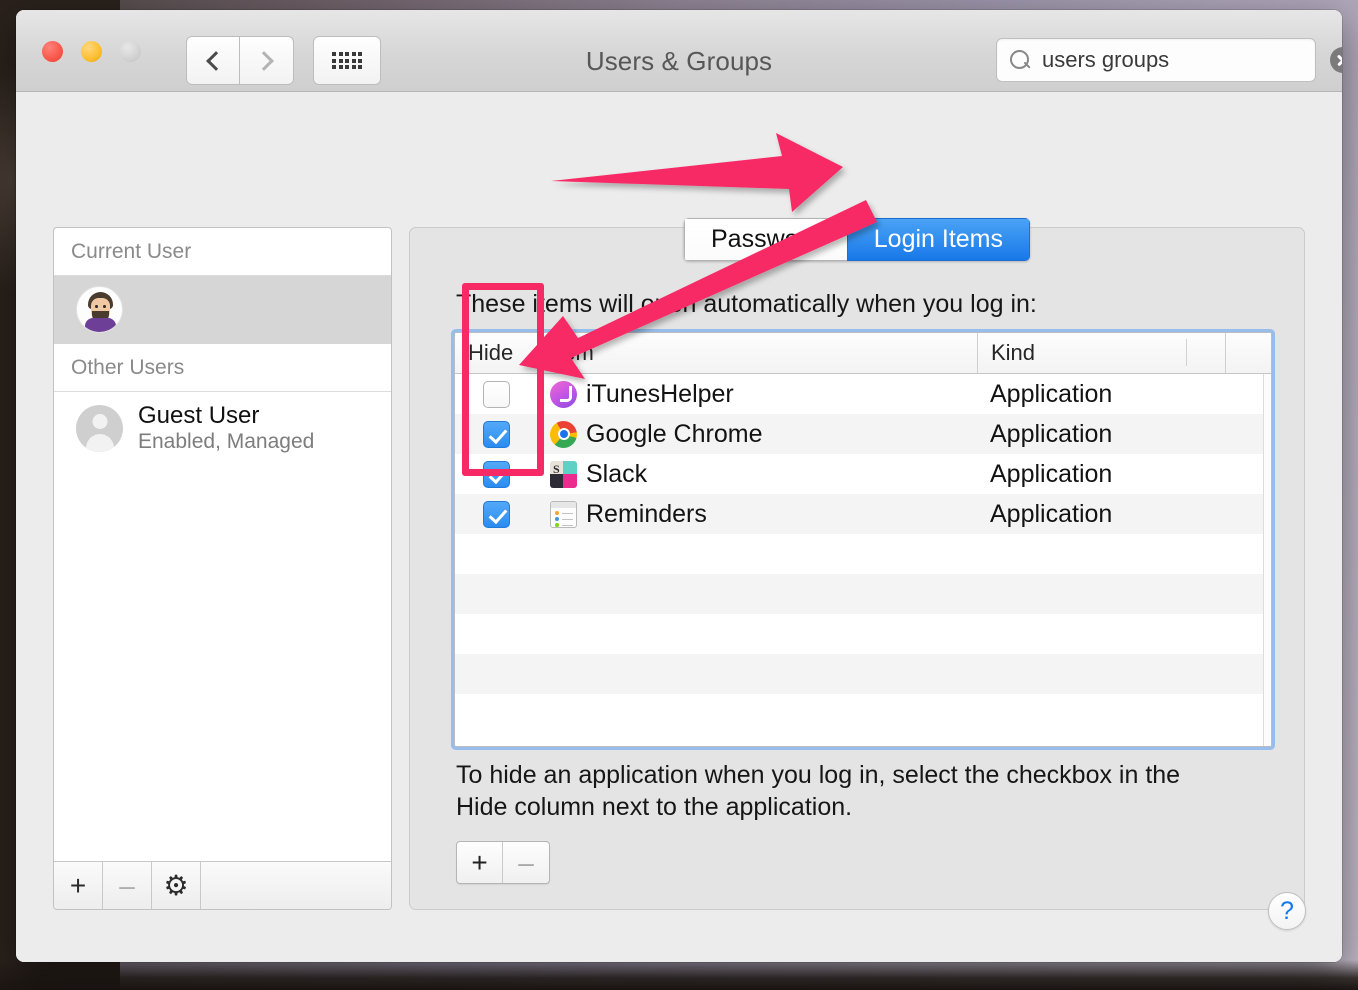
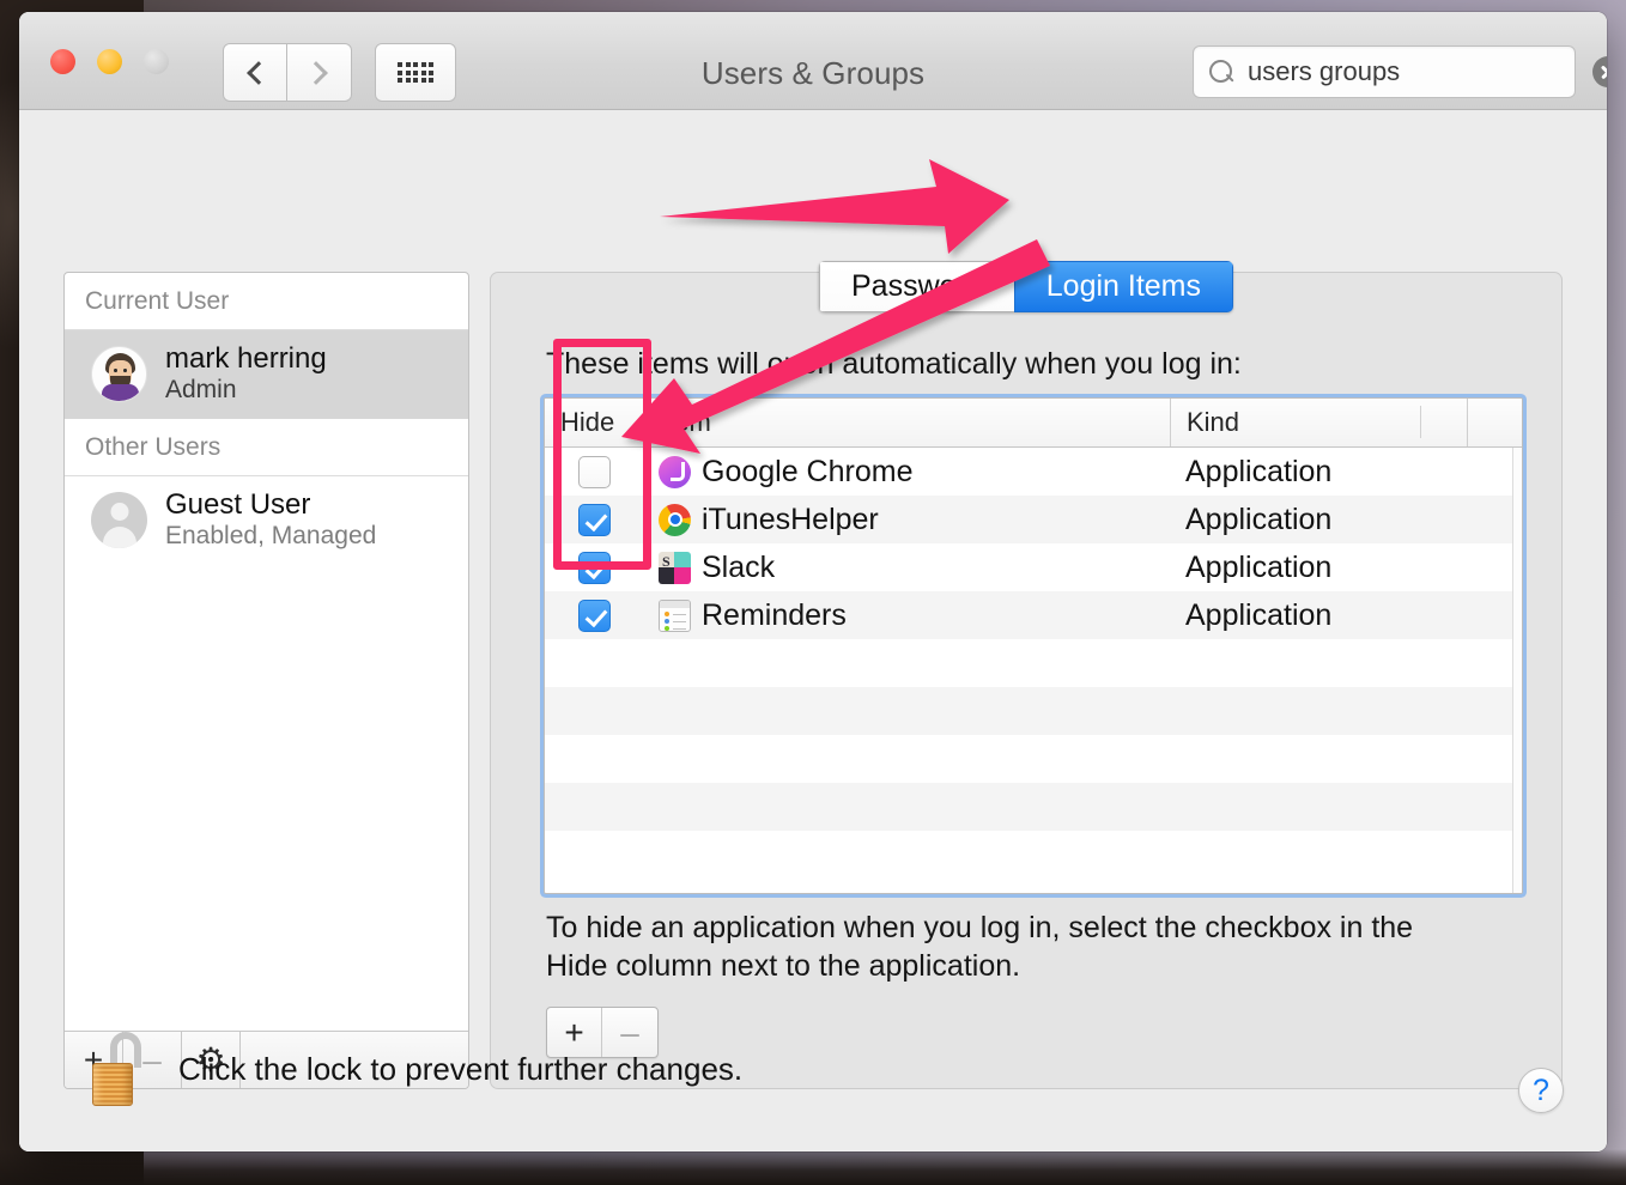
  Users & Groups
  users groups
  Current User
+ mark herring
+ Admin
  Other Users
  Guest User
  Enabled, Managed
  +
  –
  ⚙
  Login Items
  These items will o automatically when you log in:
  Hide
  Kind
- iTunesHelper
+ Google Chrome
  Application
- Google Chrome
+ iTunesHelper
  Application
  S
  Slack
  Application
  Reminders
  Application
  To hide an application when you log in, select the checkbox in the Hide column next to the application.
  +
  –
+ Click the lock to prevent further changes.
  ?
